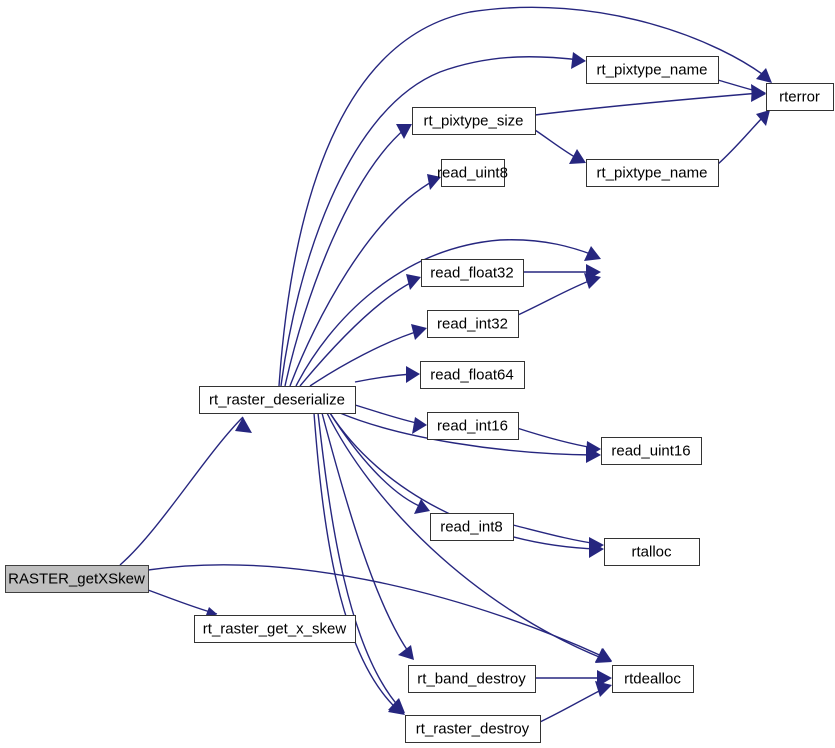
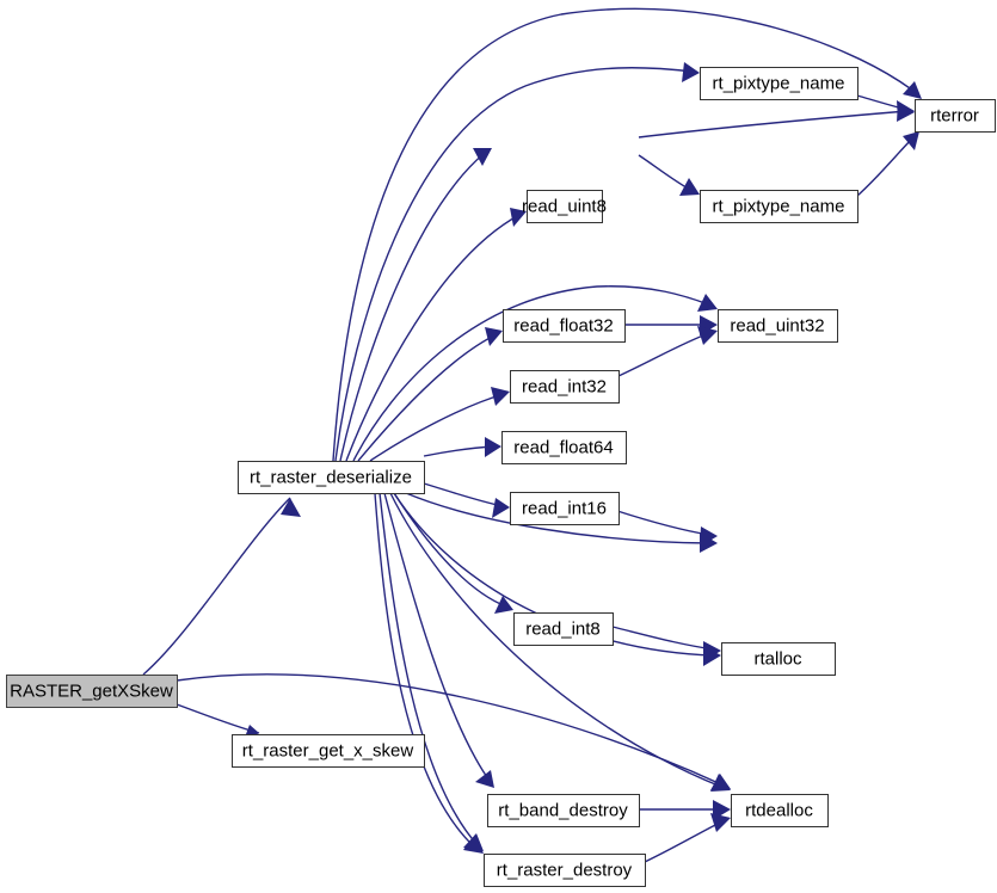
  RASTER_getXSkew
  rt_raster_get_x_skew
  rt_raster_deserialize
- rt_pixtype_size
  read_uint8
  rt_pixtype_name
  rt_pixtype_name
  rterror
  read_float32
+ read_uint32
  read_int32
  read_float64
  read_int16
- read_uint16
  read_int8
  rtalloc
  rt_band_destroy
  rt_raster_destroy
  rtdealloc
